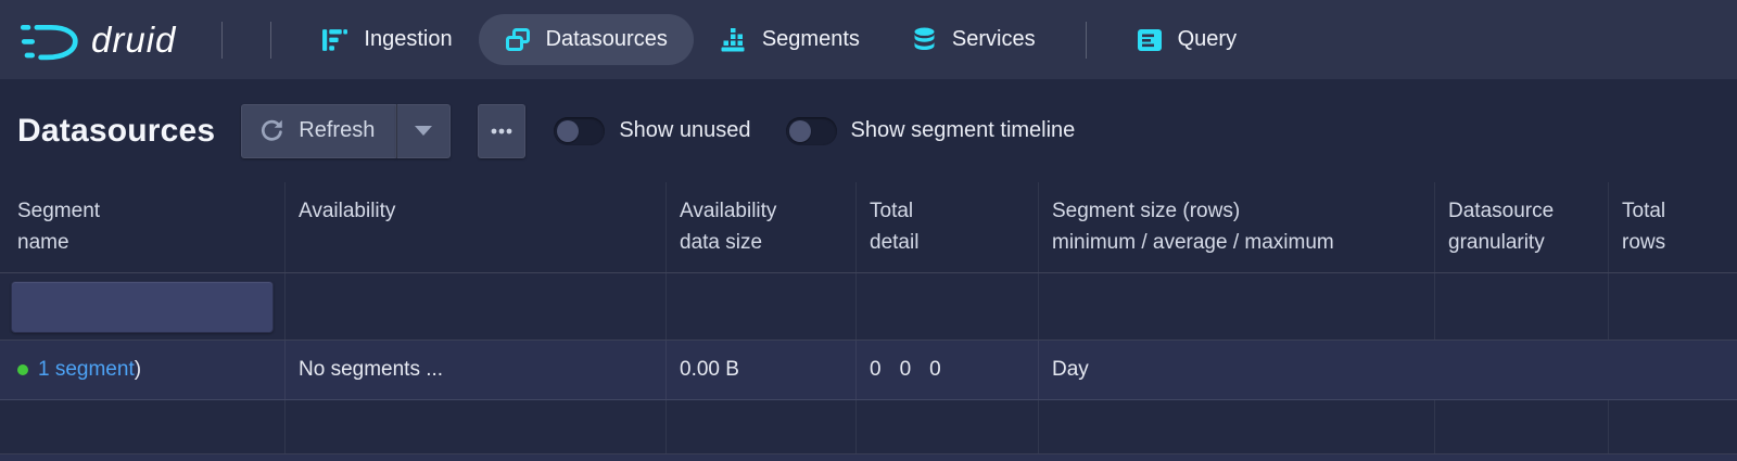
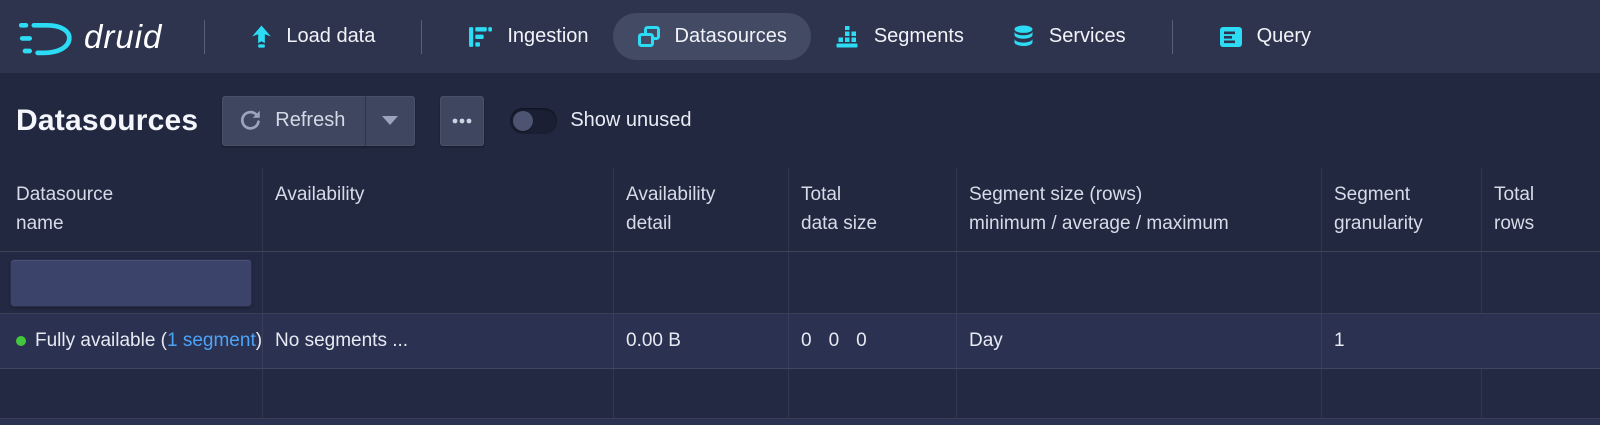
  druid
+ Load data
  Ingestion
  Datasources
  Segments
  Services
  Query
  Datasources
  Refresh
  Show unused
- Show segment timeline
- Segment
+ Datasource
  name
  Availability
  Availability
- data size
+ detail
  Total
- detail
+ data size
  Segment size (rows)
  minimum / average / maximum
- Datasource
+ Segment
  granularity
  Total
  rows
+ Fully available (
  1 segment
  )
  No segments ...
  0.00 B
  0
  0
  0
  Day
+ 1
